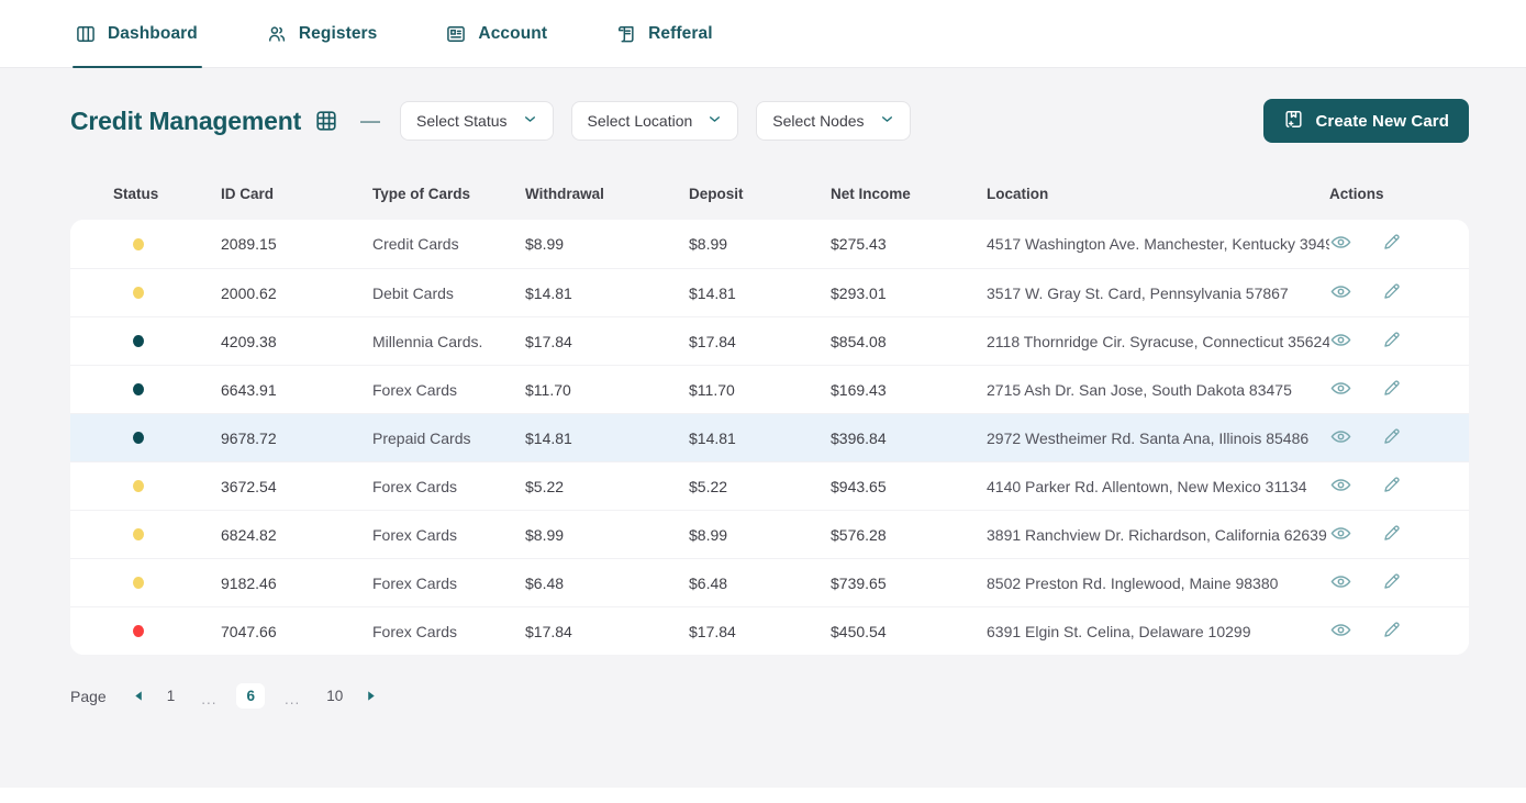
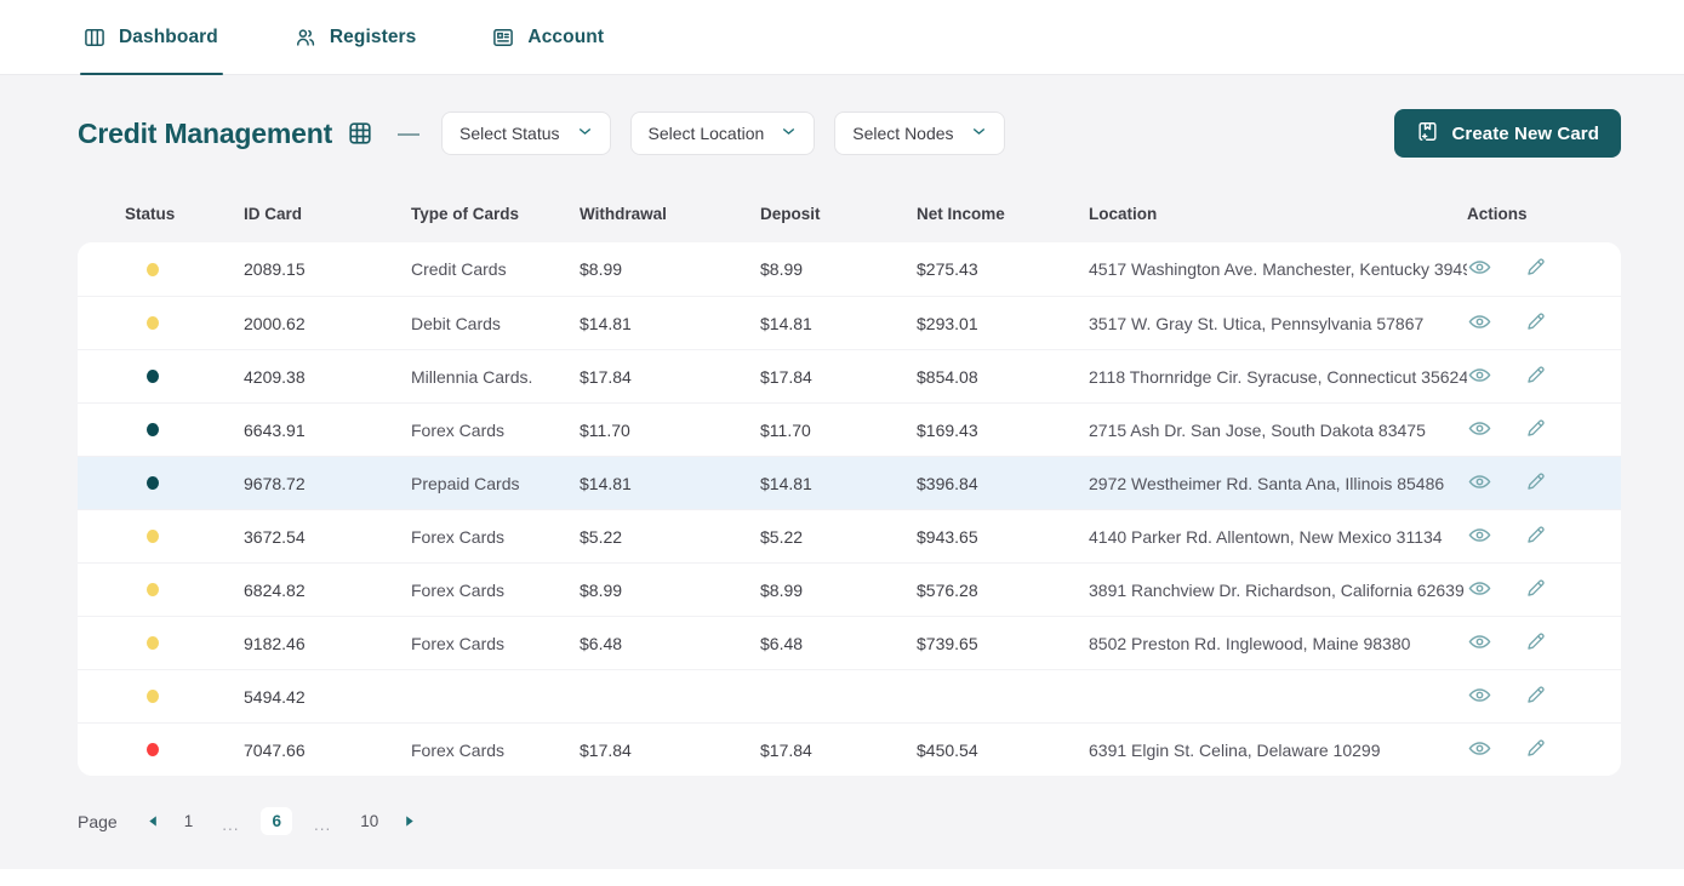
  Dashboard
  Registers
  Account
- Refferal
  Credit Management
  —
  Select Status
  Select Location
  Select Nodes
  Create New Card
  Status
  ID Card
  Type of Cards
  Withdrawal
  Deposit
  Net Income
  Location
  Actions
  2089.15
  Credit Cards
  $8.99
  $8.99
  $275.43
  4517 Washington Ave. Manchester, Kentucky 394
  2000.62
  Debit Cards
  $14.81
  $14.81
  $293.01
- 3517 W. Gray St. Card, Pennsylvania 57867
+ 3517 W. Gray St. Utica, Pennsylvania 57867
  4209.38
  Millennia Cards.
  $17.84
  $17.84
  $854.08
  2118 Thornridge Cir. Syracuse, Connecticut 35624
  6643.91
  Forex Cards
  $11.70
  $11.70
  $169.43
  2715 Ash Dr. San Jose, South Dakota 83475
  9678.72
  Prepaid Cards
  $14.81
  $14.81
  $396.84
  2972 Westheimer Rd. Santa Ana, Illinois 85486
  3672.54
  Forex Cards
  $5.22
  $5.22
  $943.65
  4140 Parker Rd. Allentown, New Mexico 31134
  6824.82
  Forex Cards
  $8.99
  $8.99
  $576.28
  3891 Ranchview Dr. Richardson, California 62639
  9182.46
  Forex Cards
  $6.48
  $6.48
  $739.65
  8502 Preston Rd. Inglewood, Maine 98380
+ 5494.42
  7047.66
  Forex Cards
  $17.84
  $17.84
  $450.54
  6391 Elgin St. Celina, Delaware 10299
  Page
  1
  ...
  6
  ...
  10
